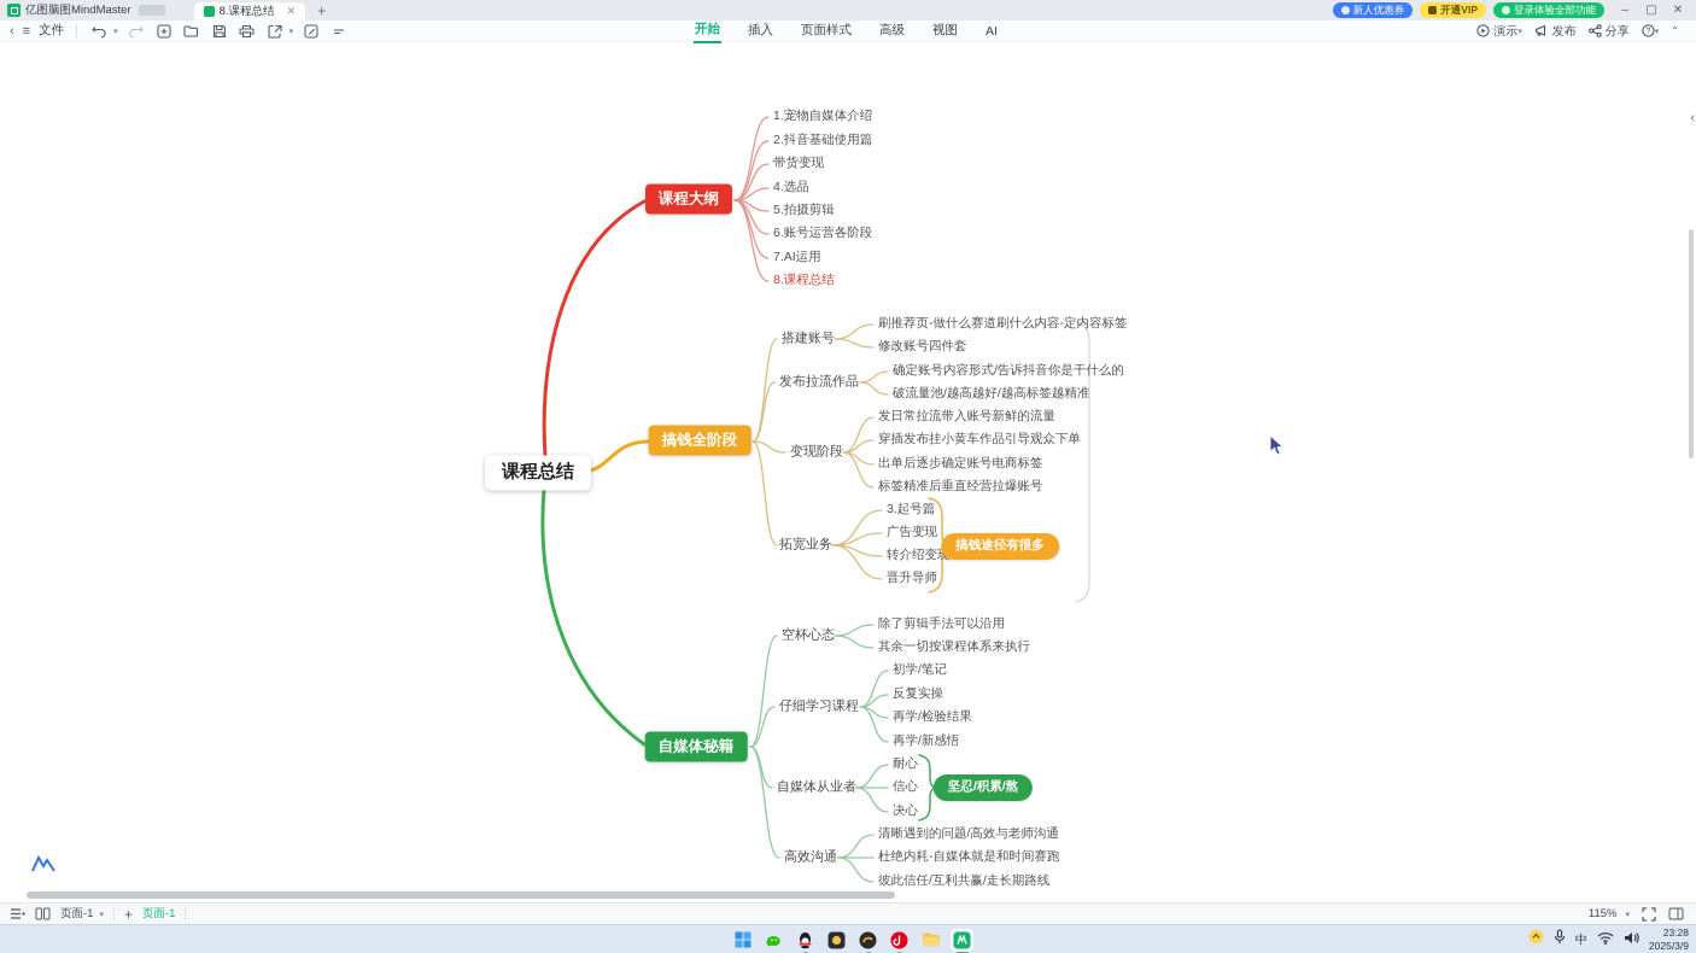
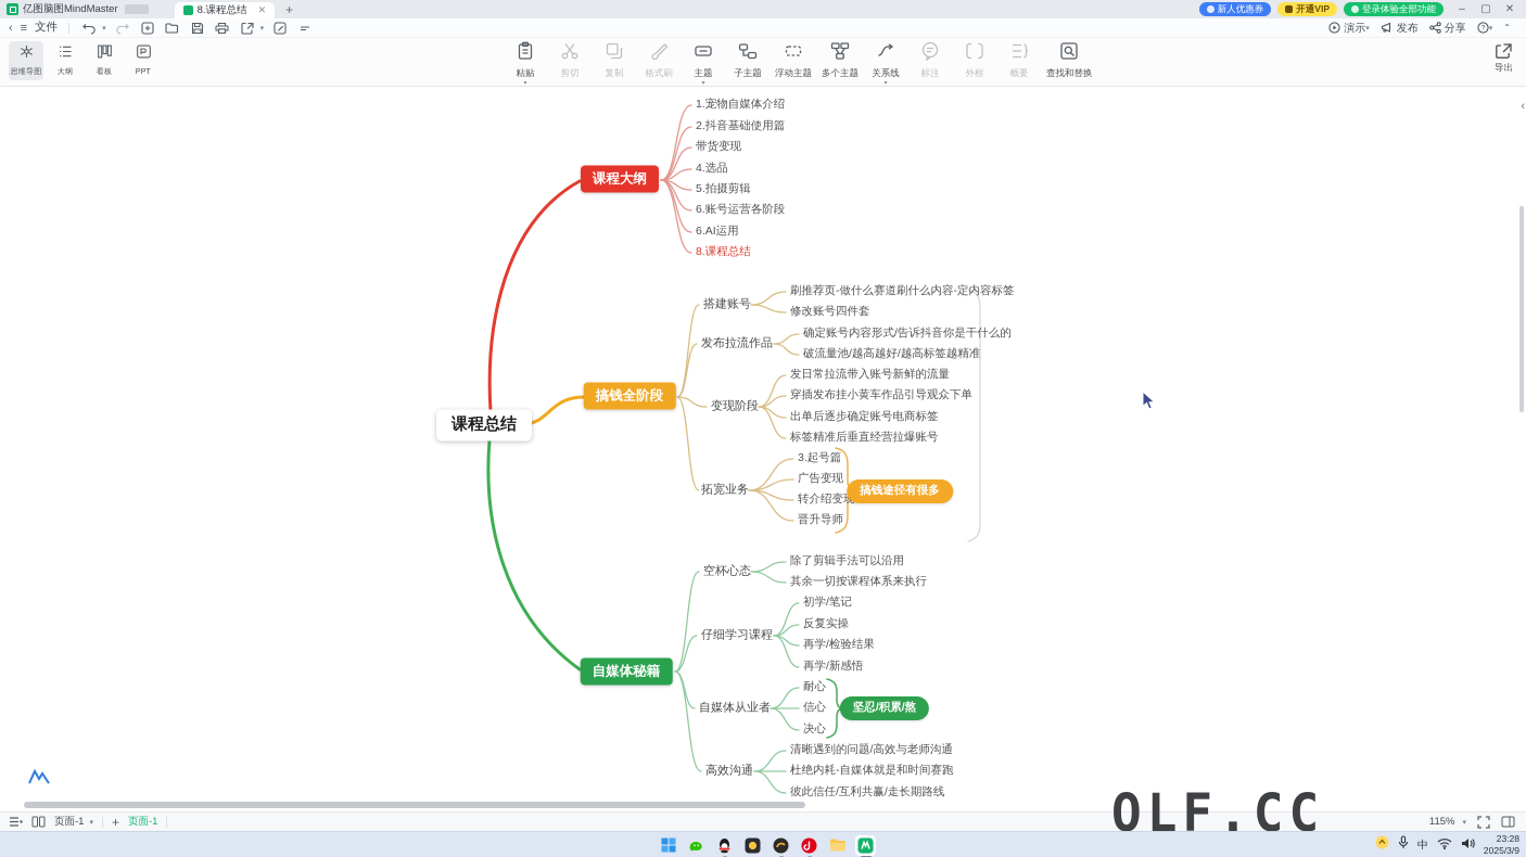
  亿图脑图MindMaster
  8.课程总结
  ✕
  +
  新人优惠券
  开通VIP
  登录体验全部功能
  –
  ▢
  ✕
  ‹
  ≡
  文件
- 开始
- 插入
- 页面样式
- 高级
- 视图
- AI
  演示
  发布
  分享
  ⌃
+ 思维导图
+ 大纲
+ 看板
+ PPT
+ 粘贴
+ 剪切
+ 复制
+ 格式刷
+ 主题
+ 子主题
+ 浮动主题
+ 多个主题
+ 关系线
+ 标注
+ 外框
+ 概要
+ 查找和替换
+ 导出
  课程总结
  课程大纲
  搞钱全阶段
  自媒体秘籍
  1.宠物自媒体介绍
  2.抖音基础使用篇
  带货变现
  4.选品
  5.拍摄剪辑
  6.账号运营各阶段
- 7.AI运用
+ 6.AI运用
  8.课程总结
  搭建账号
  发布拉流作品
  变现阶段
  拓宽业务
  刷推荐页-做什么赛道刷什么内容-定内容标签
  修改账号四件套
  确定账号内容形式/告诉抖音你是干什么的
  破流量池/越高越好/越高标签越精准
  发日常拉流带入账号新鲜的流量
  穿插发布挂小黄车作品引导观众下单
  出单后逐步确定账号电商标签
  标签精准后垂直经营拉爆账号
  3.起号篇
  广告变现
  转介绍变
  晋升导师
  搞钱途径有很多
  空杯心态
  仔细学习课程
  自媒体从业者
  高效沟通
  除了剪辑手法可以沿用
  其余一切按课程体系来执行
  初学/笔记
  反复实操
  再学/检验结果
  再学/新感悟
  耐心
  信心
  决心
  坚忍/积累/熬
  清晰遇到的问题/高效与老师沟通
  杜绝内耗-自媒体就是和时间赛跑
  彼此信任/互利共赢/走长期路线
  ‹
+ OLF.CC
  页面-1
  +
  页面-1
  115%
  中
  23:28
  2025/3/9
